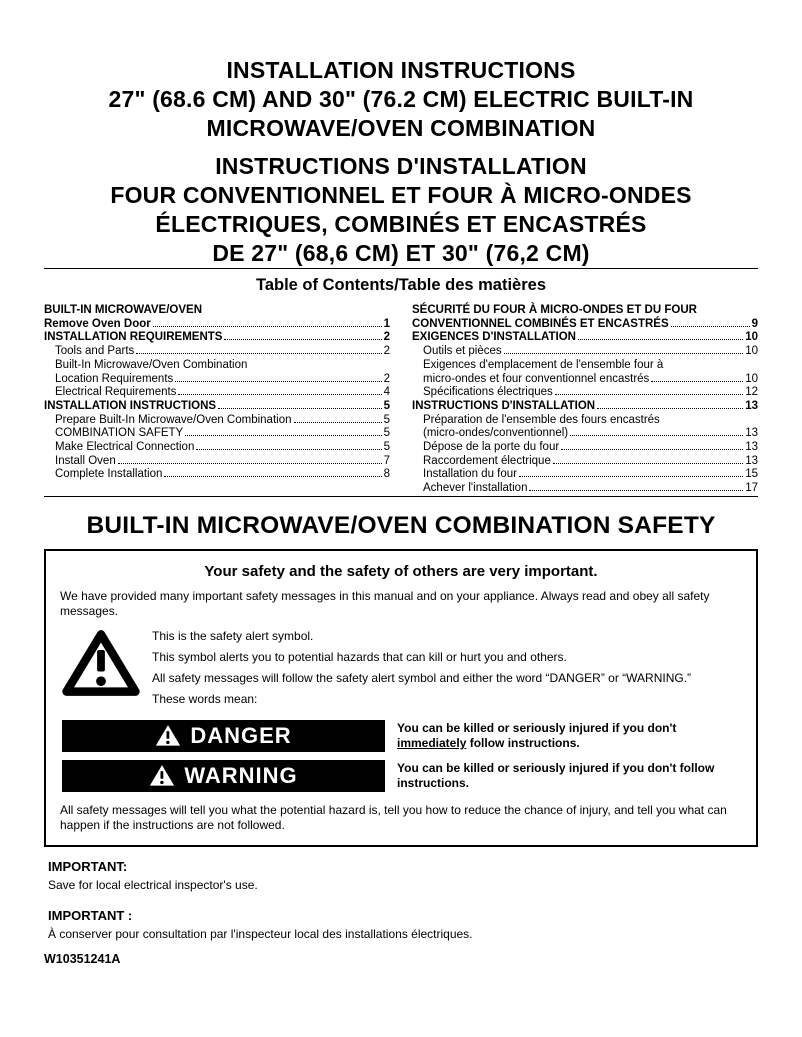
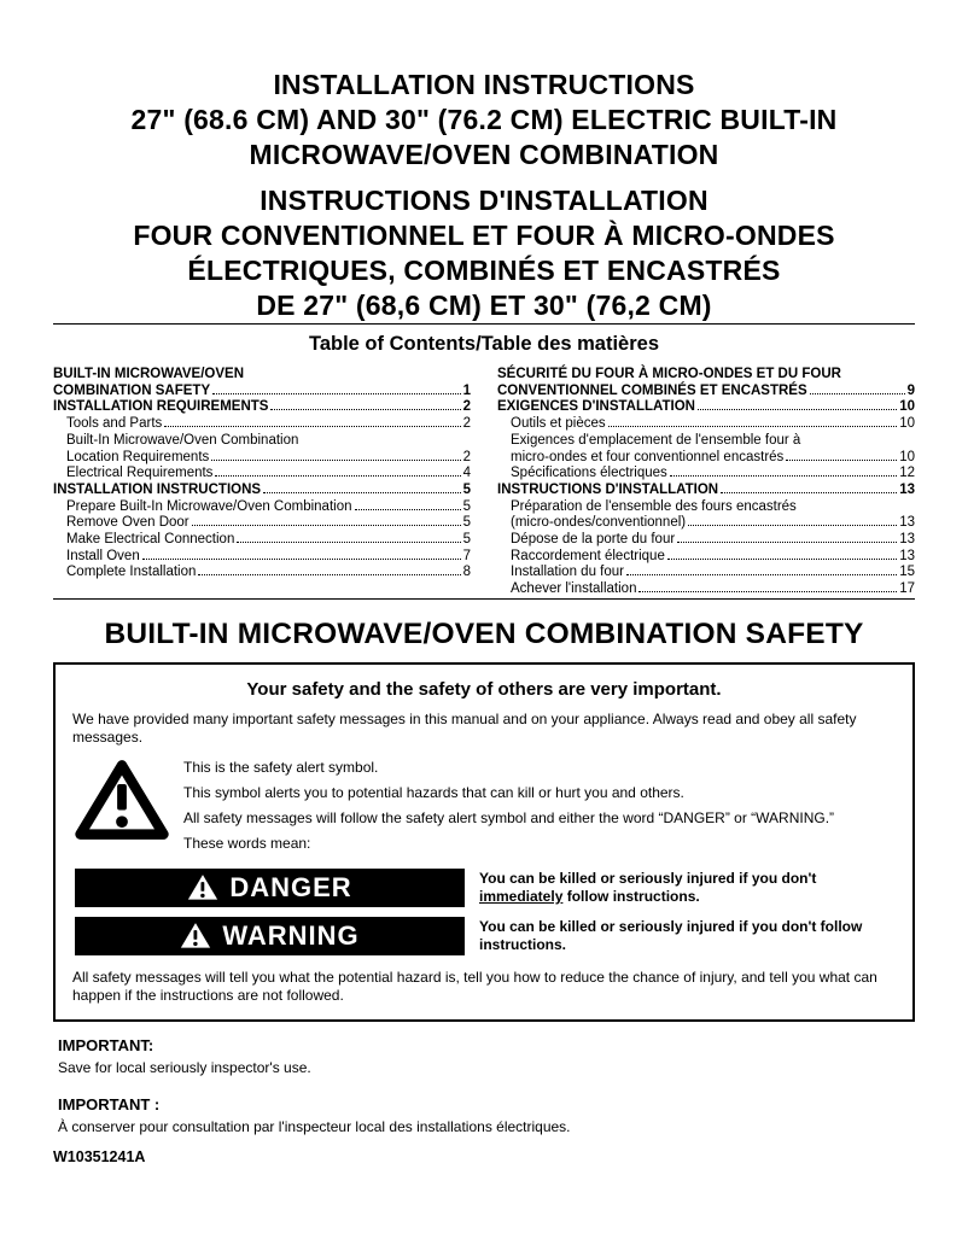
  INSTALLATION INSTRUCTIONS
  27" (68.6 CM) AND 30" (76.2 CM) ELECTRIC BUILT-IN
  MICROWAVE/OVEN COMBINATION
  INSTRUCTIONS D'INSTALLATION
  FOUR CONVENTIONNEL ET FOUR À MICRO-ONDES
  ÉLECTRIQUES, COMBINÉS ET ENCASTRÉS
  DE 27" (68,6 CM) ET 30" (76,2 CM)
  Table of Contents/Table des matières
  BUILT-IN MICROWAVE/OVEN
- Remove Oven Door
+ COMBINATION SAFETY
  1
  INSTALLATION REQUIREMENTS
  2
  Tools and Parts
  2
  Built-In Microwave/Oven Combination
  Location Requirements
  2
  Electrical Requirements
  4
  INSTALLATION INSTRUCTIONS
  5
  Prepare Built-In Microwave/Oven Combination
  5
- COMBINATION SAFETY
+ Remove Oven Door
  5
  Make Electrical Connection
  5
  Install Oven
  7
  Complete Installation
  8
  SÉCURITÉ DU FOUR À MICRO-ONDES ET DU FOUR
  CONVENTIONNEL COMBINÉS ET ENCASTRÉS
  9
  EXIGENCES D'INSTALLATION
  10
  Outils et pièces
  10
  Exigences d'emplacement de l'ensemble four à
  micro-ondes et four conventionnel encastrés
  10
  Spécifications électriques
  12
  INSTRUCTIONS D'INSTALLATION
  13
  Préparation de l'ensemble des fours encastrés
  (micro-ondes/conventionnel)
  13
  Dépose de la porte du four
  13
  Raccordement électrique
  13
  Installation du four
  15
  Achever l'installation
  17
  BUILT-IN MICROWAVE/OVEN COMBINATION SAFETY
  Your safety and the safety of others are very important.
  We have provided many important safety messages in this manual and on your appliance. Always read and obey all safety messages.
  This is the safety alert symbol.
  This symbol alerts you to potential hazards that can kill or hurt you and others.
  All safety messages will follow the safety alert symbol and either the word “DANGER” or “WARNING.”
  These words mean:
  DANGER
  You can be killed or seriously injured if you don't immediately follow instructions.
  WARNING
  You can be killed or seriously injured if you don't follow instructions.
  All safety messages will tell you what the potential hazard is, tell you how to reduce the chance of injury, and tell you what can happen if the instructions are not followed.
  IMPORTANT:
- Save for local electrical inspector's use.
+ Save for local seriously inspector's use.
  IMPORTANT :
  À conserver pour consultation par l'inspecteur local des installations électriques.
  W10351241A
